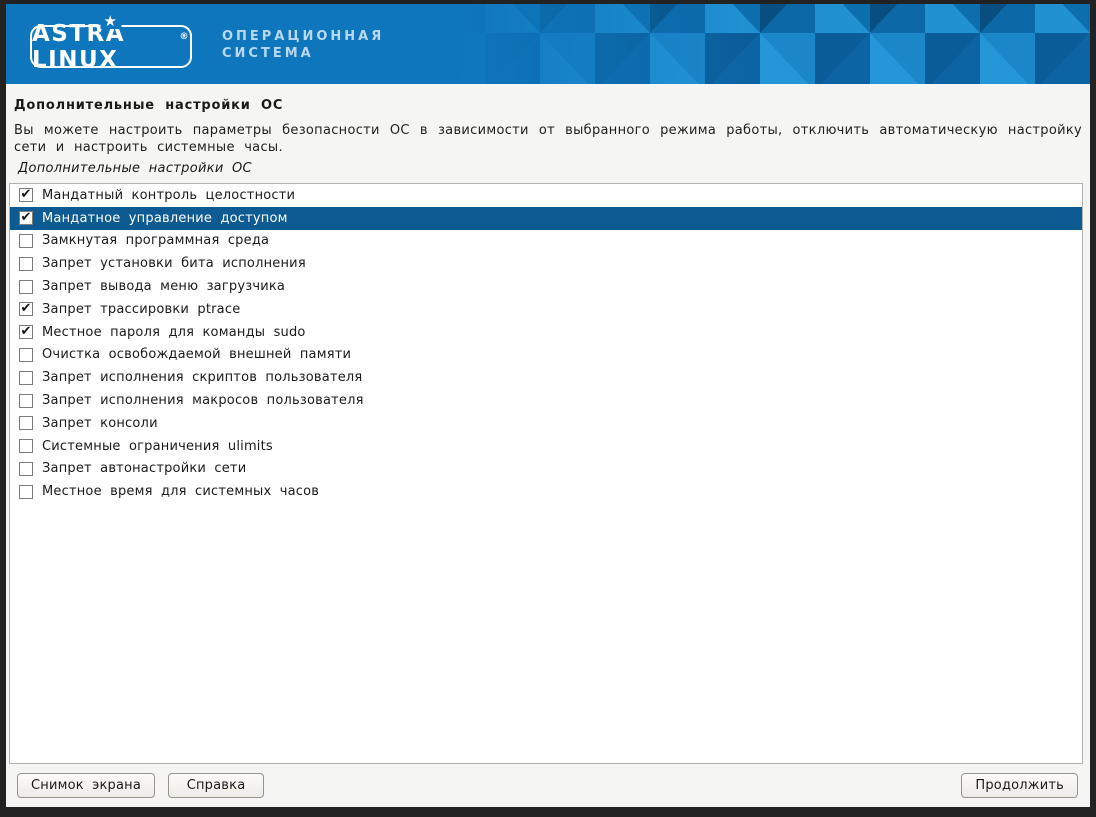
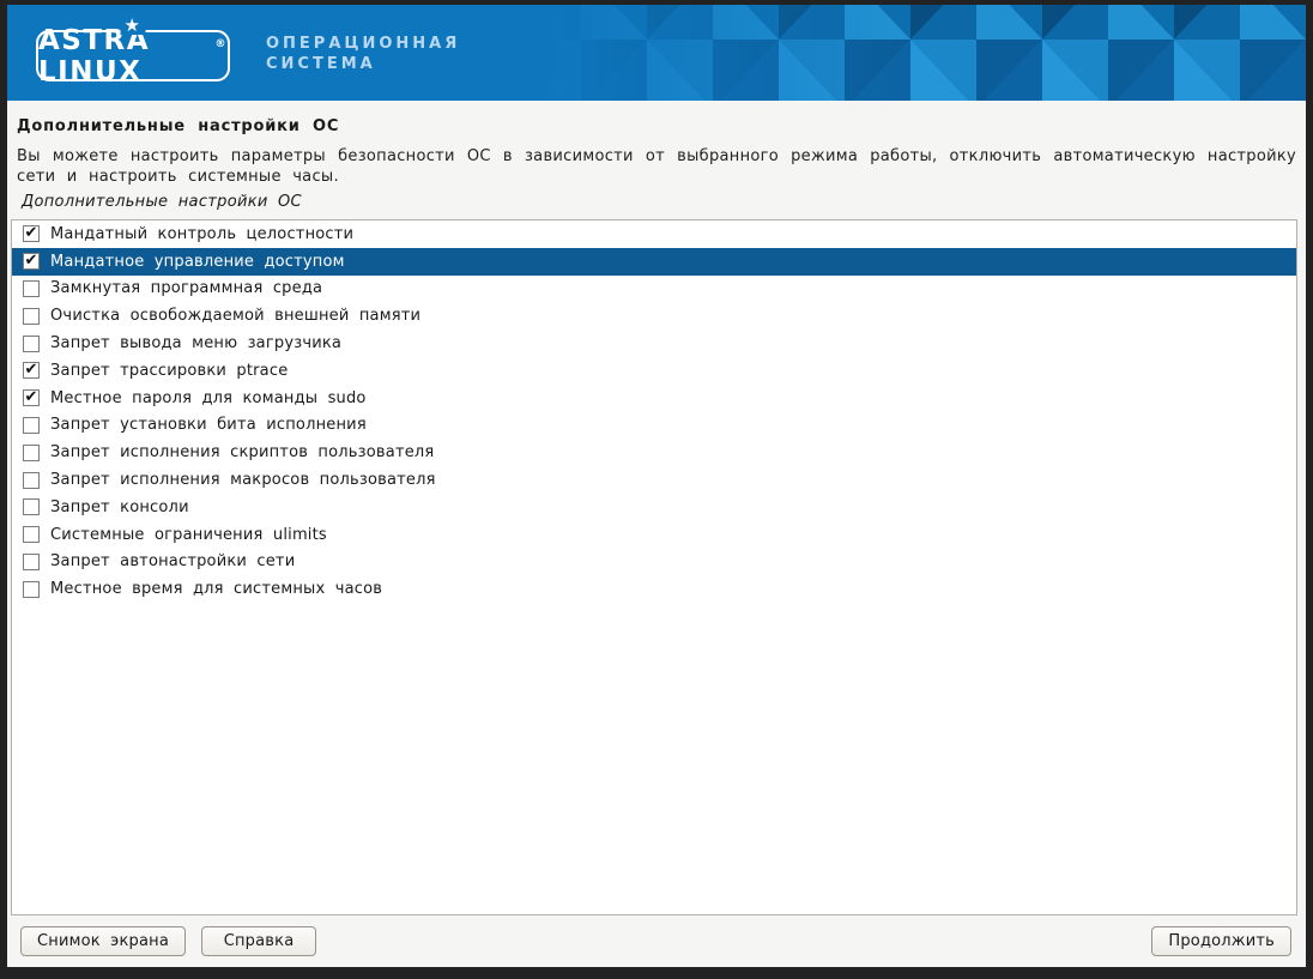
  ★
  ASTRA LINUX
  ®
  ОПЕРАЦИОННАЯ
  СИСТЕМА
  Дополнительные настройки ОС
  Вы можете настроить параметры безопасности ОС в зависимости от выбранного режима работы, отключить автоматическую настройку сети и настроить системные часы.
  Дополнительные настройки ОС
  ✔
  Мандатный контроль целостности
  ✔
  Мандатное управление доступом
  Замкнутая программная среда
- Запрет установки бита исполнения
+ Очистка освобождаемой внешней памяти
  Запрет вывода меню загрузчика
  ✔
  Запрет трассировки ptrace
  ✔
  Местное пароля для команды sudo
- Очистка освобождаемой внешней памяти
+ Запрет установки бита исполнения
  Запрет исполнения скриптов пользователя
  Запрет исполнения макросов пользователя
  Запрет консоли
  Системные ограничения ulimits
  Запрет автонастройки сети
  Местное время для системных часов
  Снимок экрана
  Справка
  Продолжить
